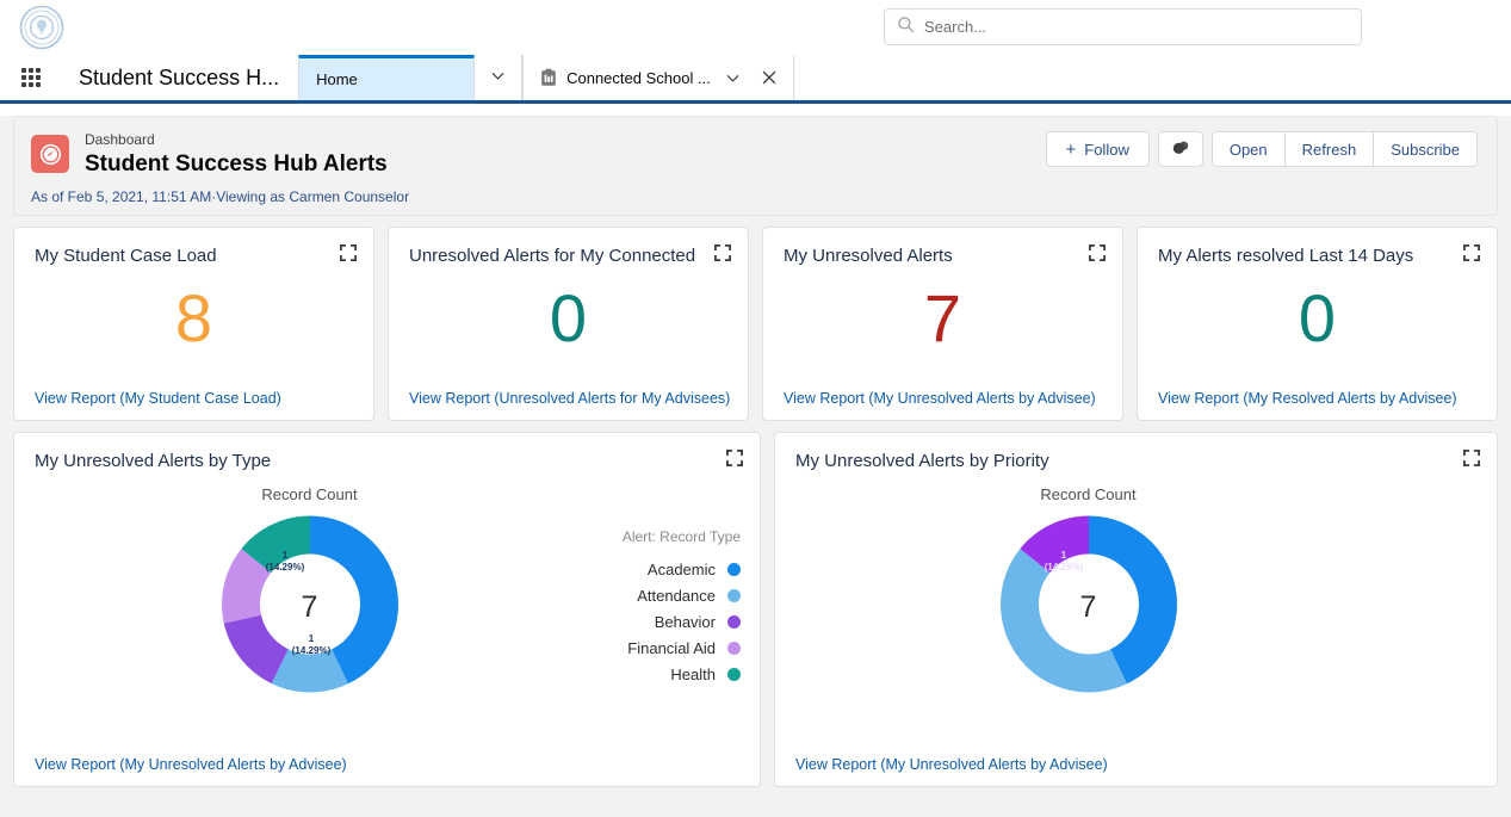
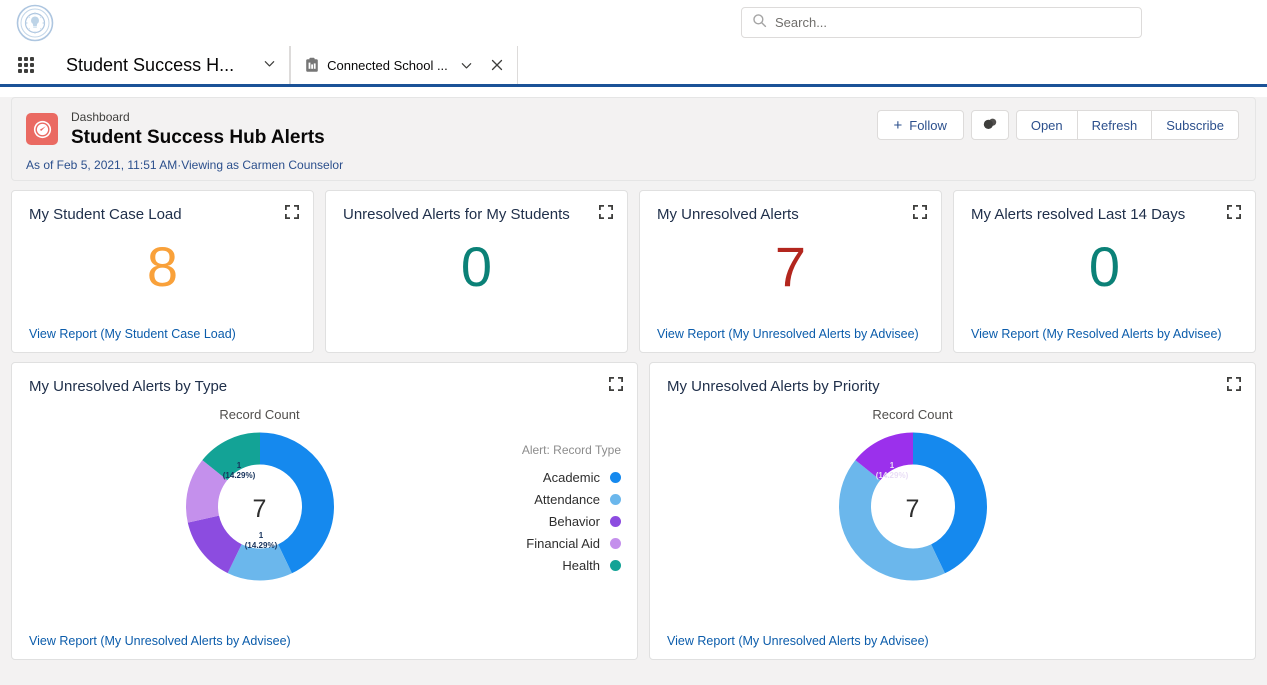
  Search...
  Student Success H...
- Home
  Connected School ...
  Dashboard
  Student Success Hub Alerts
  As of Feb 5, 2021, 11:51 AM·Viewing as Carmen Counselor
  +
  Follow
  Open
  Refresh
  Subscribe
  My Student Case Load
  8
  View Report (My Student Case Load)
- Unresolved Alerts for My Connected
+ Unresolved Alerts for My Students
  0
- View Report (Unresolved Alerts for My Advisees)
  My Unresolved Alerts
  7
  View Report (My Unresolved Alerts by Advisee)
  My Alerts resolved Last 14 Days
  0
  View Report (My Resolved Alerts by Advisee)
  My Unresolved Alerts by Type
  Record Count
  7
  1
  (14.29%)
  1
  (14.29%)
  Alert: Record Type
  Academic
  Attendance
  Behavior
  Financial Aid
  Health
  View Report (My Unresolved Alerts by Advisee)
  My Unresolved Alerts by Priority
  Record Count
  7
  1
  (14.29%)
  View Report (My Unresolved Alerts by Advisee)
